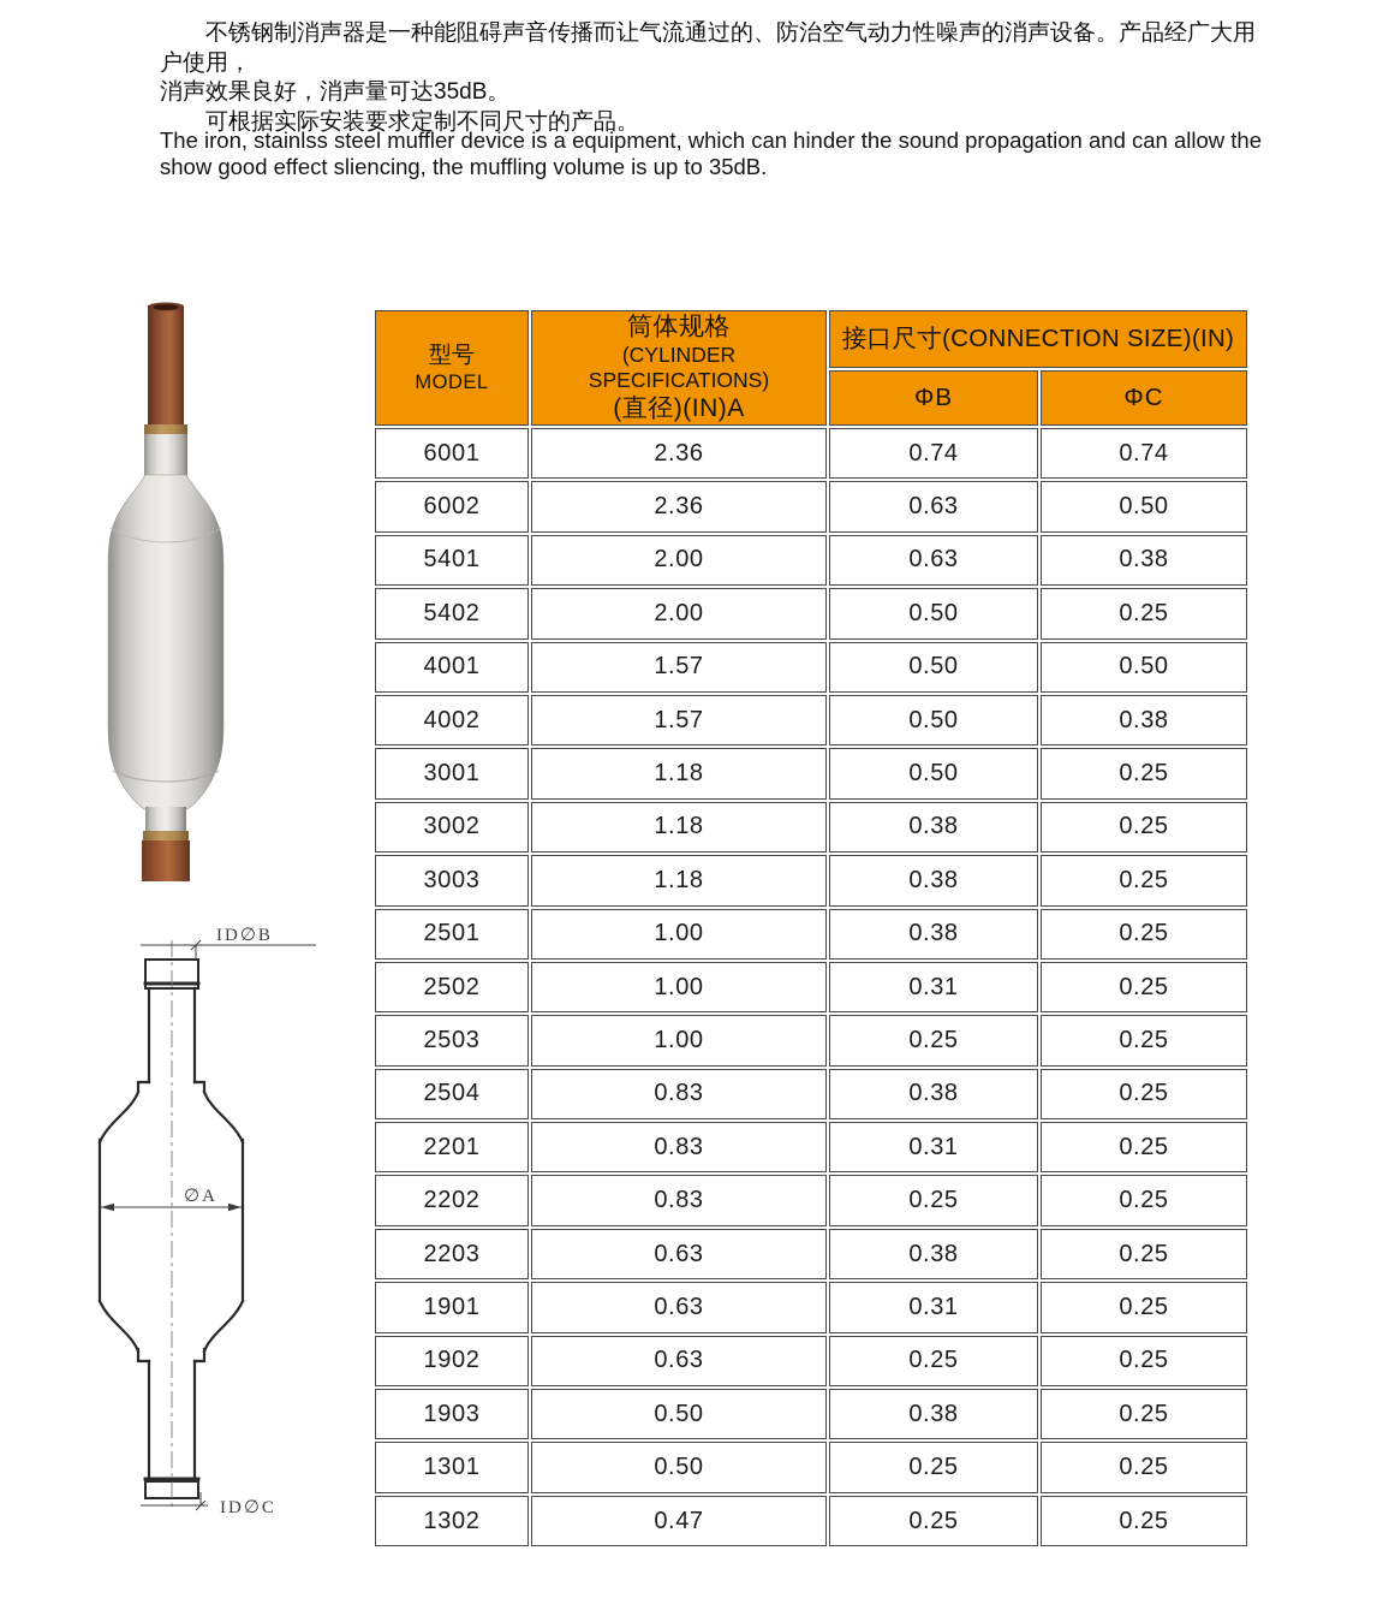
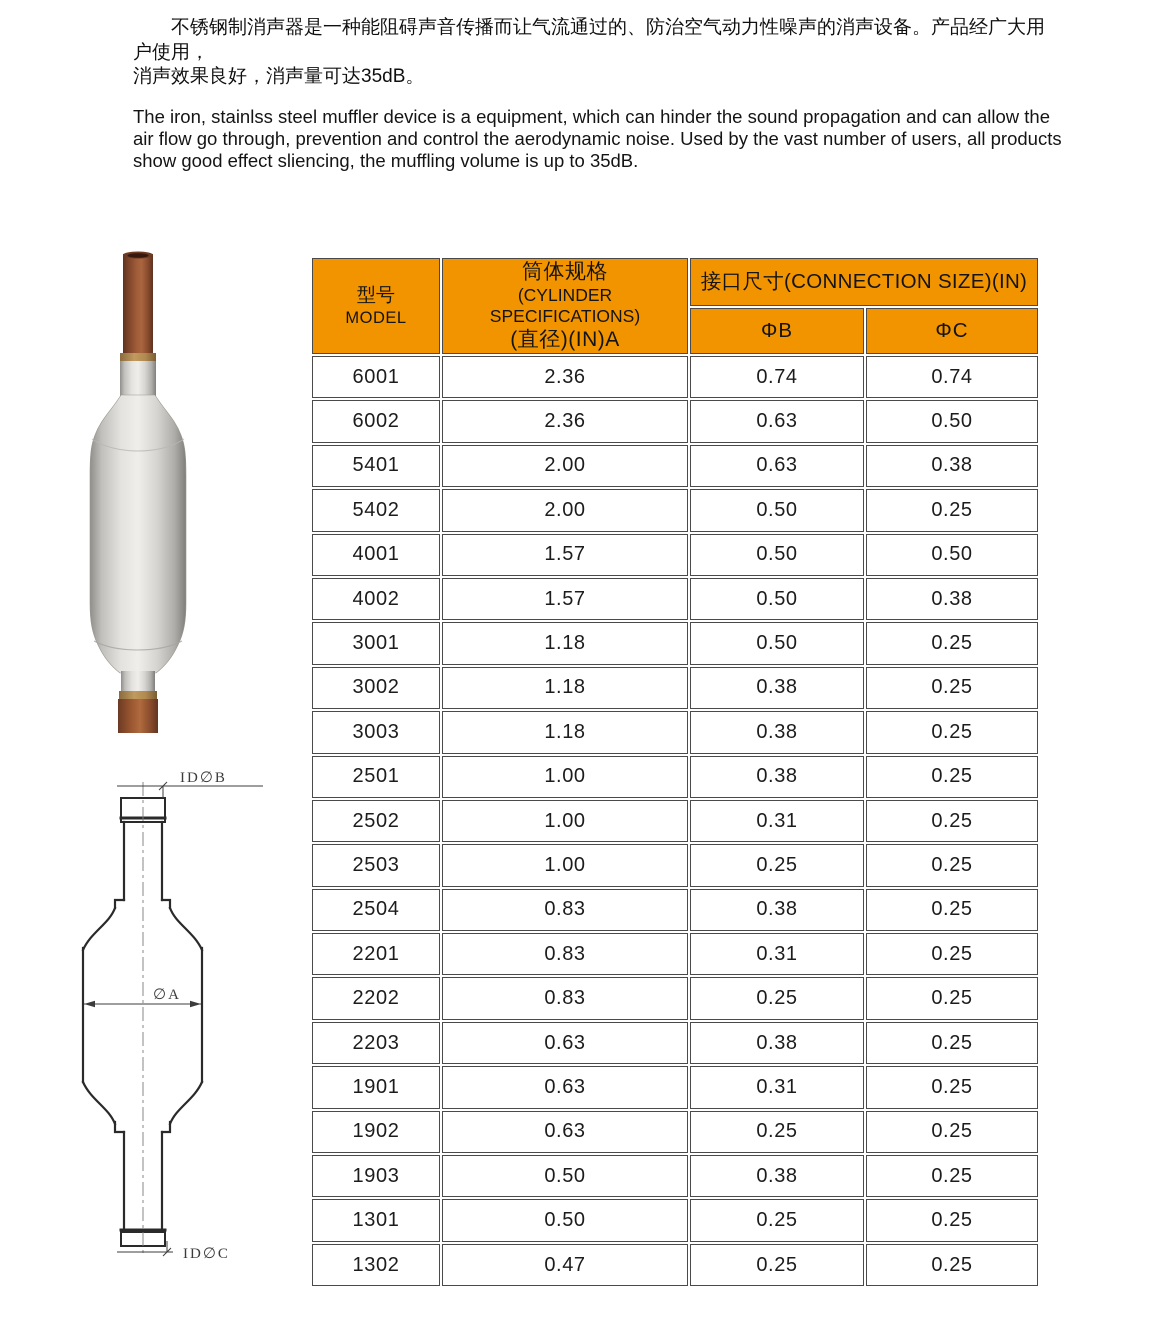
  不锈钢制消声器是一种能阻碍声音传播而让气流通过的、防治空气动力性噪声的消声设备。产品经广大用户使用，
  消声效果良好，消声量可达35dB。
- 可根据实际安装要求定制不同尺寸的产品。
  The iron, stainlss steel muffler device is a equipment, which can hinder the sound propagation and can allow the
+ air flow go through, prevention and control the aerodynamic noise. Used by the vast number of users, all products
  show good effect sliencing, the muffling volume is up to 35dB.
  ∅A
  ID∅B
  ID∅C
  型号 MODEL	筒体规格 (CYLINDER SPECIFICATIONS) (直径)(IN)A	接口尺寸(CONNECTION SIZE)(IN)
  ΦB	ΦC
  6001	2.36	0.74	0.74
  6002	2.36	0.63	0.50
  5401	2.00	0.63	0.38
  5402	2.00	0.50	0.25
  4001	1.57	0.50	0.50
  4002	1.57	0.50	0.38
  3001	1.18	0.50	0.25
  3002	1.18	0.38	0.25
  3003	1.18	0.38	0.25
  2501	1.00	0.38	0.25
  2502	1.00	0.31	0.25
  2503	1.00	0.25	0.25
  2504	0.83	0.38	0.25
  2201	0.83	0.31	0.25
  2202	0.83	0.25	0.25
  2203	0.63	0.38	0.25
  1901	0.63	0.31	0.25
  1902	0.63	0.25	0.25
  1903	0.50	0.38	0.25
  1301	0.50	0.25	0.25
  1302	0.47	0.25	0.25
